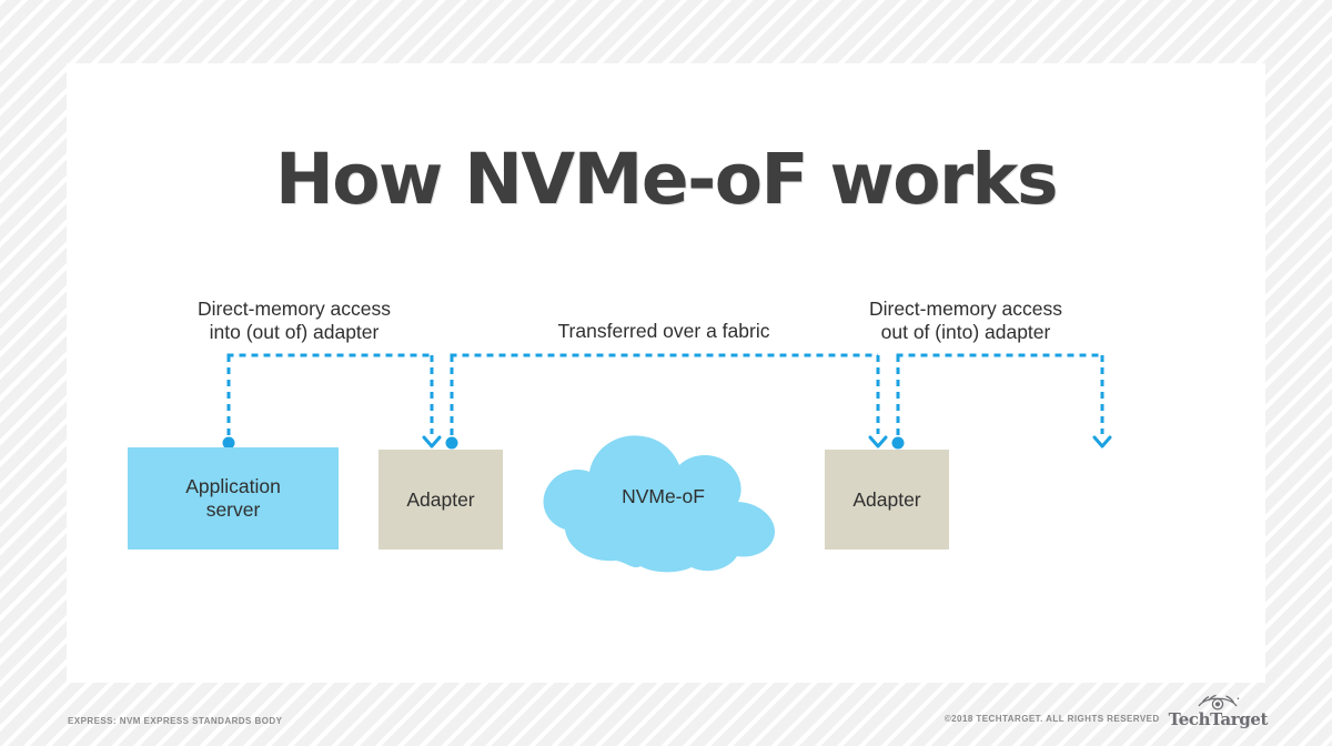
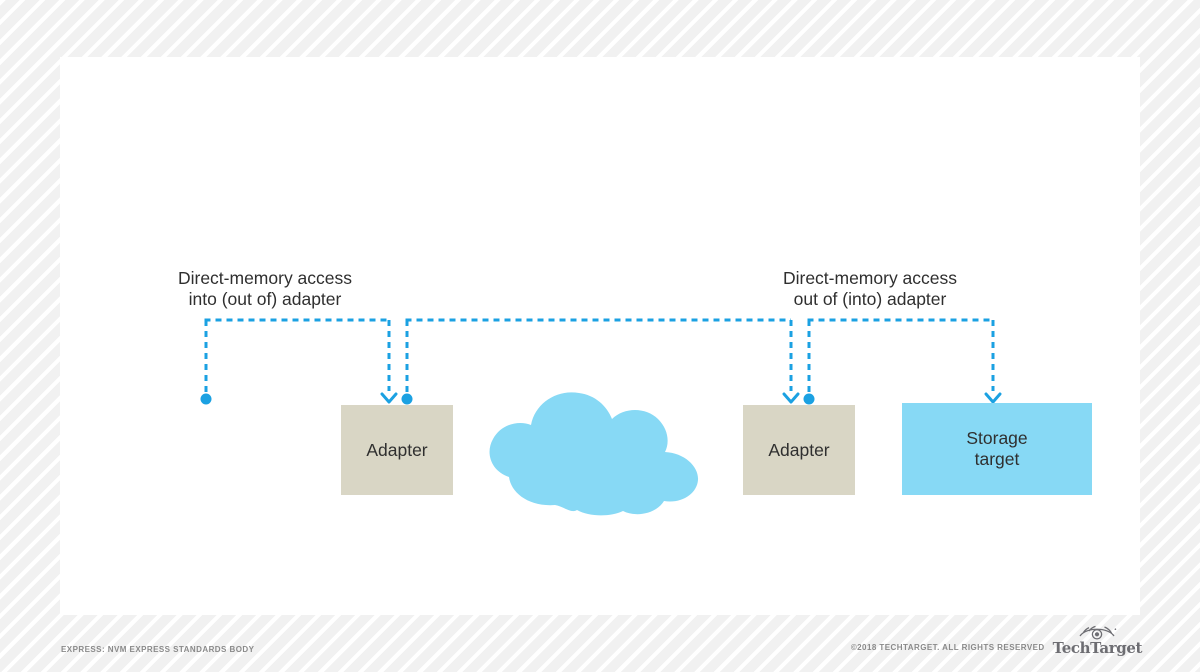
- How NVMe-oF works
  Direct-memory access
  into (out of) adapter
- Transferred over a fabric
  Direct-memory access
  out of (into) adapter
- Application
- server
  Adapter
- NVMe-oF
  Adapter
+ Storage
+ target
  EXPRESS: NVM EXPRESS STANDARDS BODY
  ©2018 TECHTARGET. ALL RIGHTS RESERVED
  TechTarget
